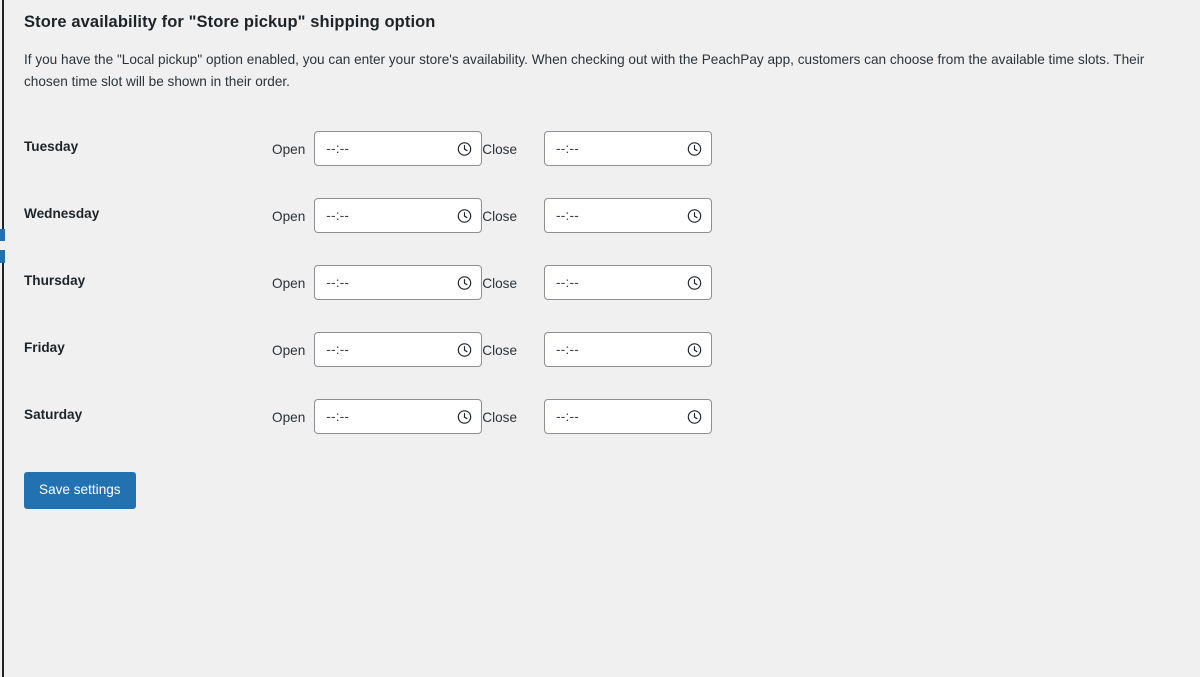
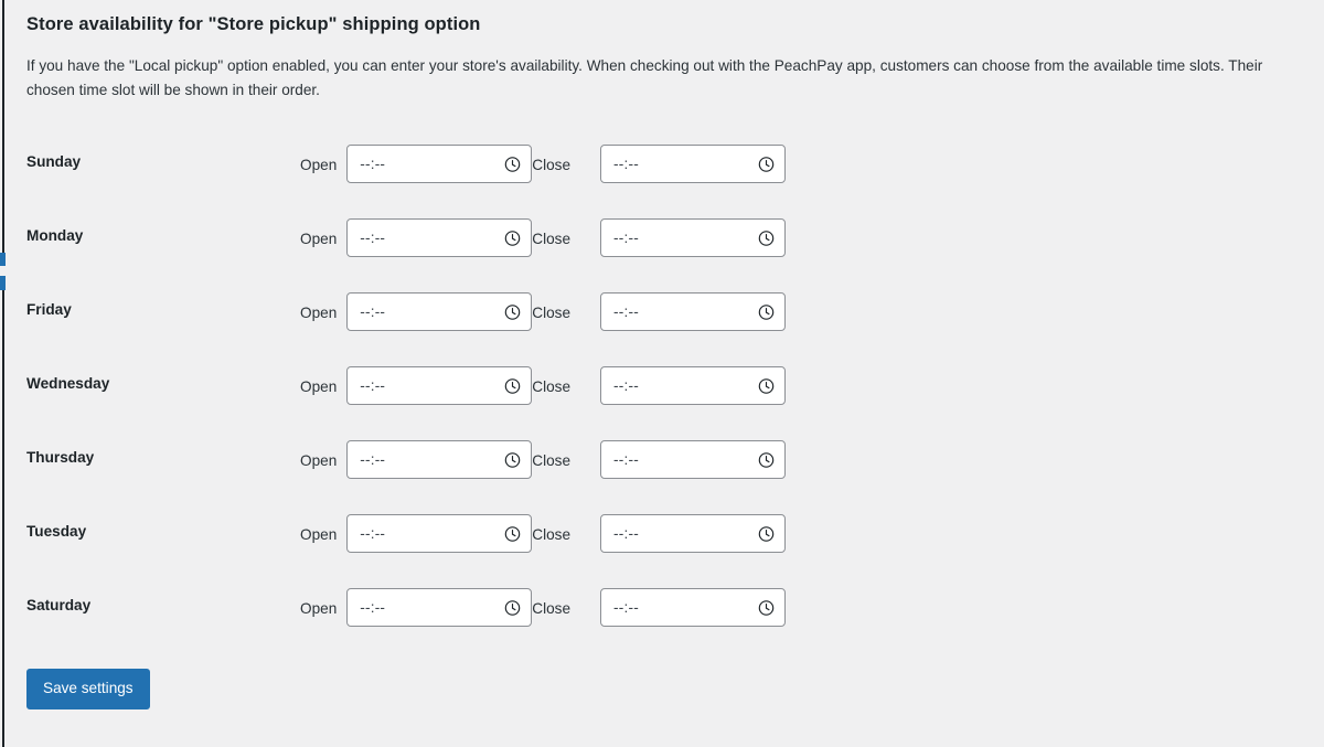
  Store availability for "Store pickup" shipping option
  If you have the "Local pickup" option enabled, you can enter your store's availability. When checking out with the PeachPay app, customers can choose from the available time slots. Their chosen time slot will be shown in their order.
+ Sunday	Open	--:--	Close	--:--
+ Monday	Open	--:--	Close	--:--
- Tuesday	Open	--:--	Close	--:--
+ Friday	Open	--:--	Close	--:--
  Wednesday	Open	--:--	Close	--:--
  Thursday	Open	--:--	Close	--:--
- Friday	Open	--:--	Close	--:--
+ Tuesday	Open	--:--	Close	--:--
  Saturday	Open	--:--	Close	--:--
  Save settings
